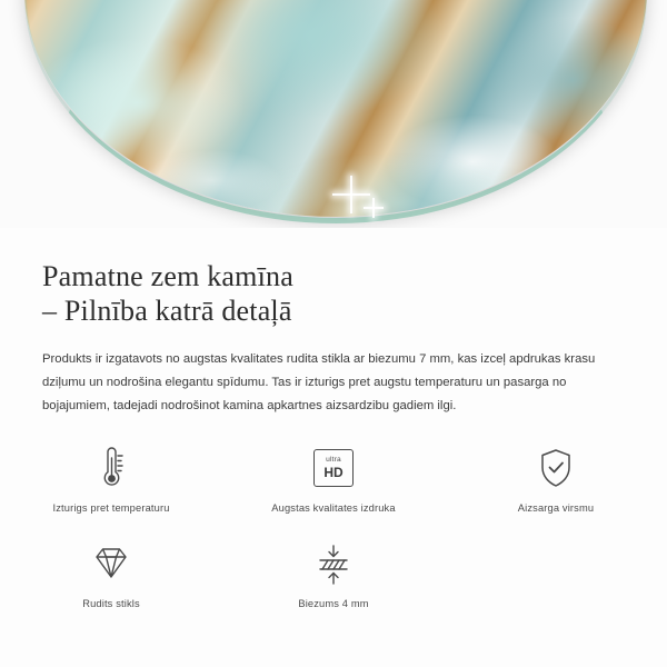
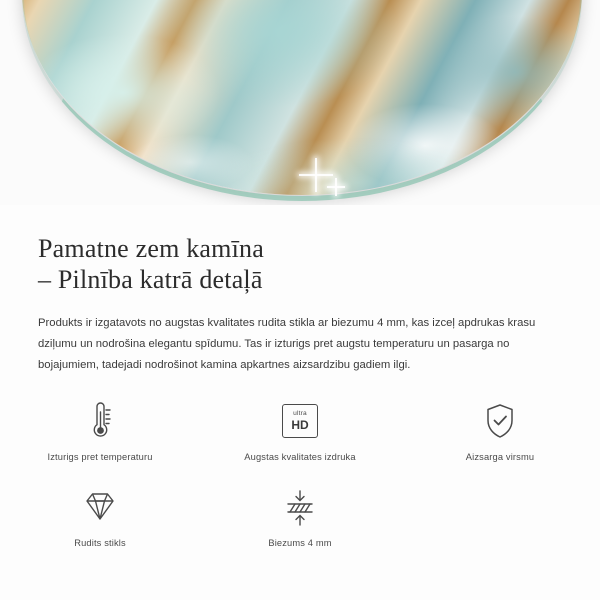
  Pamatne zem kamīna
  – Pilnība katrā detaļā
- Produkts ir izgatavots no augstas kvalitates rudita stikla ar biezumu 7 mm, kas izceļ apdrukas krasu dziļumu un nodrošina elegantu spīdumu. Tas ir izturigs pret augstu temperaturu un pasarga no bojajumiem, tadejadi nodrošinot kamina apkartnes aizsardzibu gadiem ilgi.
+ Produkts ir izgatavots no augstas kvalitates rudita stikla ar biezumu 4 mm, kas izceļ apdrukas krasu dziļumu un nodrošina elegantu spīdumu. Tas ir izturigs pret augstu temperaturu un pasarga no bojajumiem, tadejadi nodrošinot kamina apkartnes aizsardzibu gadiem ilgi.
  Izturigs pret temperaturu
  HD
  Augstas kvalitates izdruka
  Aizsarga virsmu
  Rudits stikls
  Biezums 4 mm
